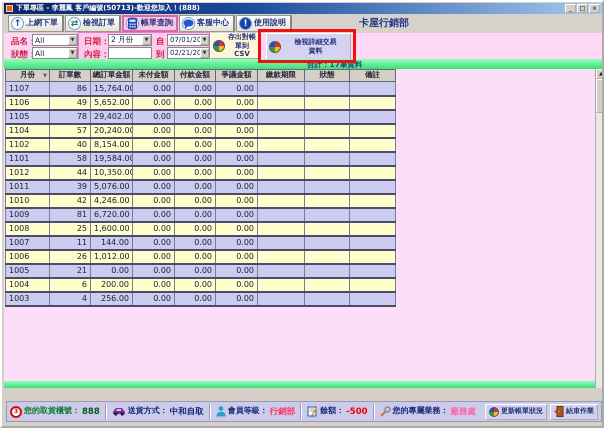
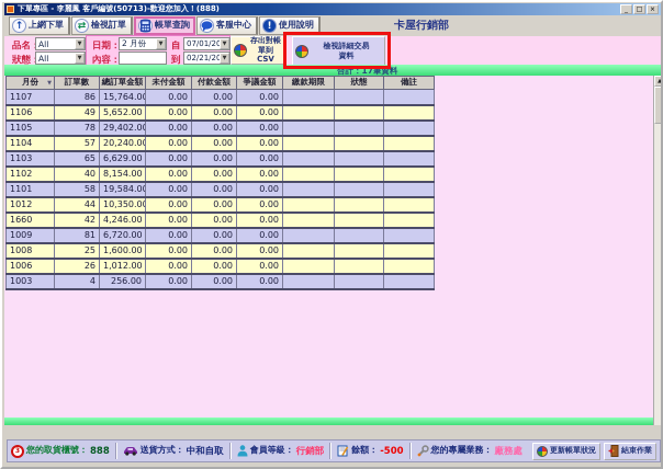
  下單專區 - 李麗鳳 客戶編號(50713)-歡迎您加入！(888)
  ↑
  上網下單
  ⇄
  檢視訂單
  帳單查詢
  客服中心
  !
  使用說明
  卡屋行銷部
  All
  日期：
  2 月份
  07/01/2
  All
  內容：
  02/21/2
  存出對帳單到
  CSV
  檢視詳細交易
  資料
  合計：17筆資料
  月份	訂單數	總訂單金額	未付金額	付款金額	爭議金額	繳款期限	狀態	備註
  1107	86	15,764.0	0.00	0.00	0.00
  1106	49	5,652.00	0.00	0.00	0.00
  1105	78	29,402.0	0.00	0.00	0.00
  1104	57	20,240.0	0.00	0.00	0.00
+ 1103	65	6,629.00	0.00	0.00	0.00
  1102	40	8,154.00	0.00	0.00	0.00
  1101	58	19,584.0	0.00	0.00	0.00
  1012	44	10,350.0	0.00	0.00	0.00
- 1011	39	5,076.00	0.00	0.00	0.00
- 1010	42	4,246.00	0.00	0.00	0.00
+ 1660	42	4,246.00	0.00	0.00	0.00
  1009	81	6,720.00	0.00	0.00	0.00
  1008	25	1,600.00	0.00	0.00	0.00
- 1007	11	144.00	0.00	0.00	0.00
  1006	26	1,012.00	0.00	0.00	0.00
- 1005	21	0.00	0.00	0.00	0.00
- 1004	6	200.00	0.00	0.00	0.00
  1003	4	256.00	0.00	0.00	0.00
  您的取貨櫃號：
  888
  送貨方式：
  中和自取
  會員等級：
  行銷部
  餘額：
  -500
  您的專屬業務：
  廠務處
  更新帳單狀況
  結束作業
